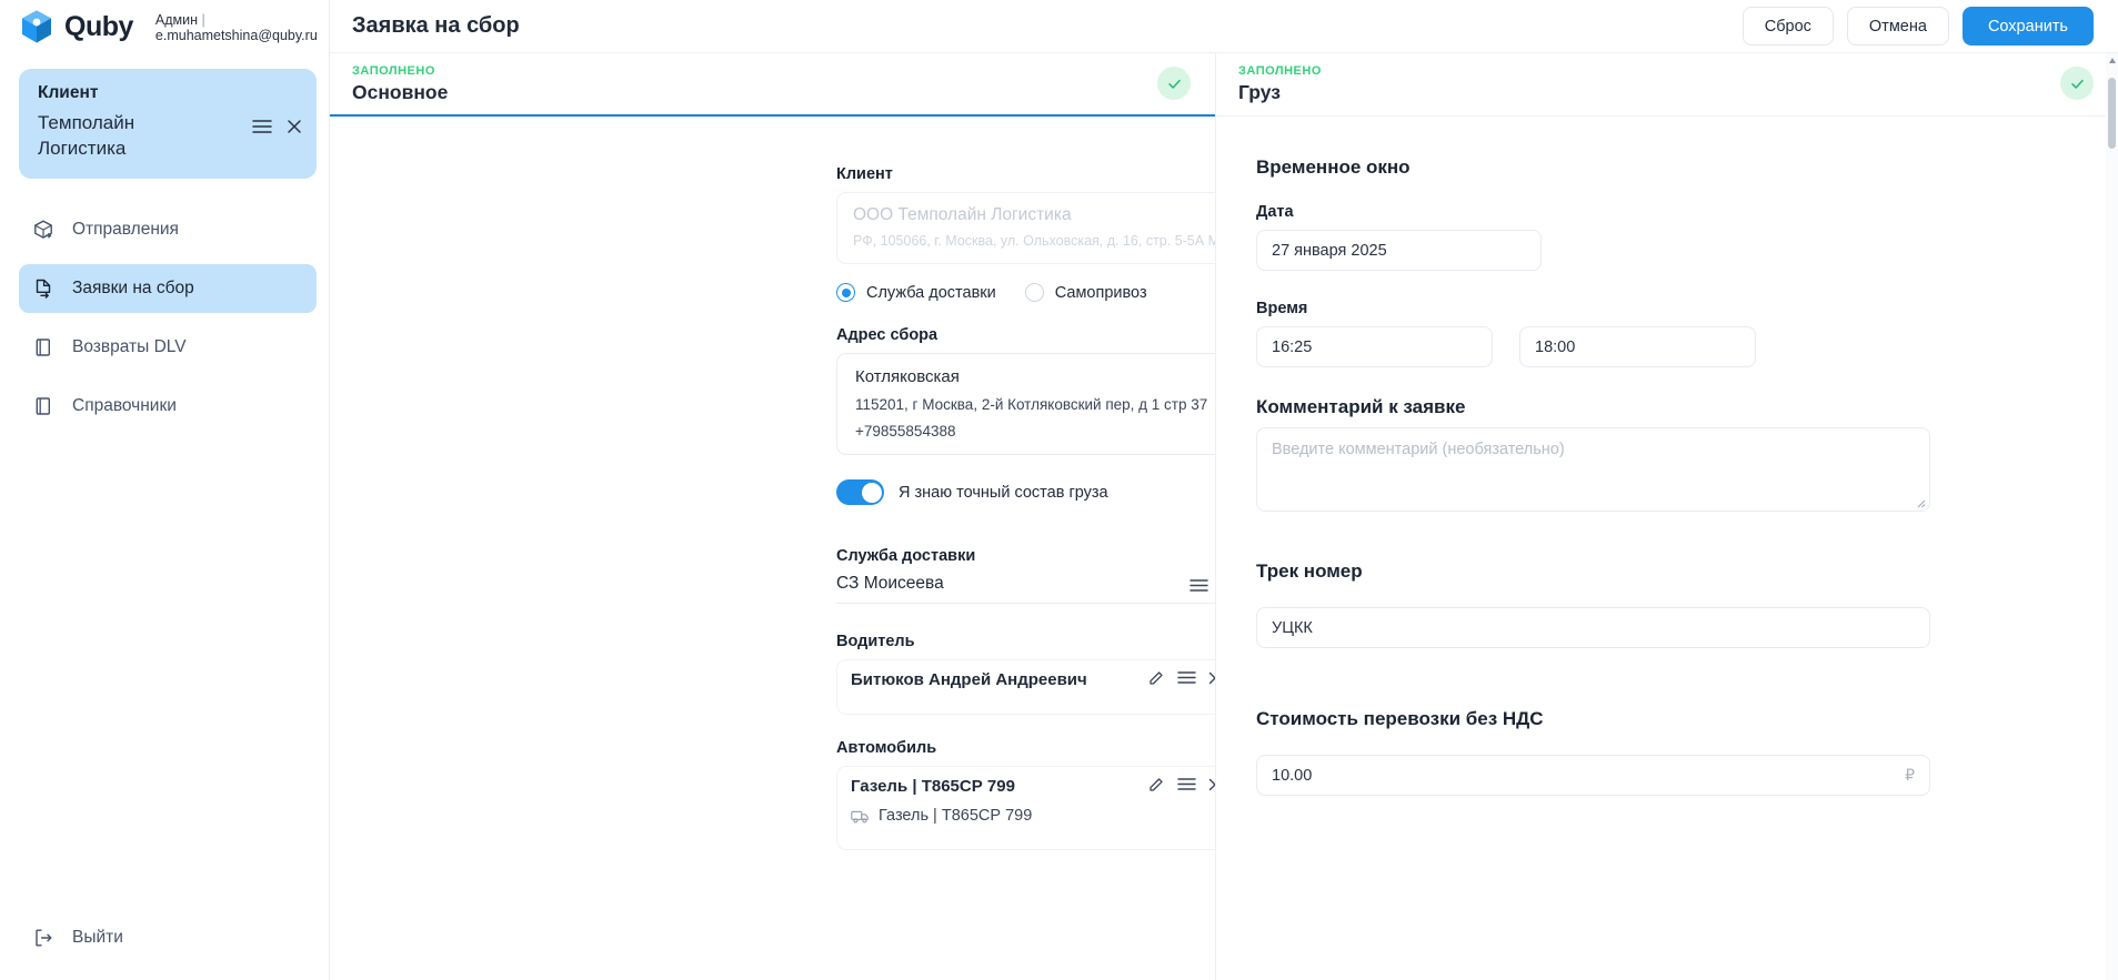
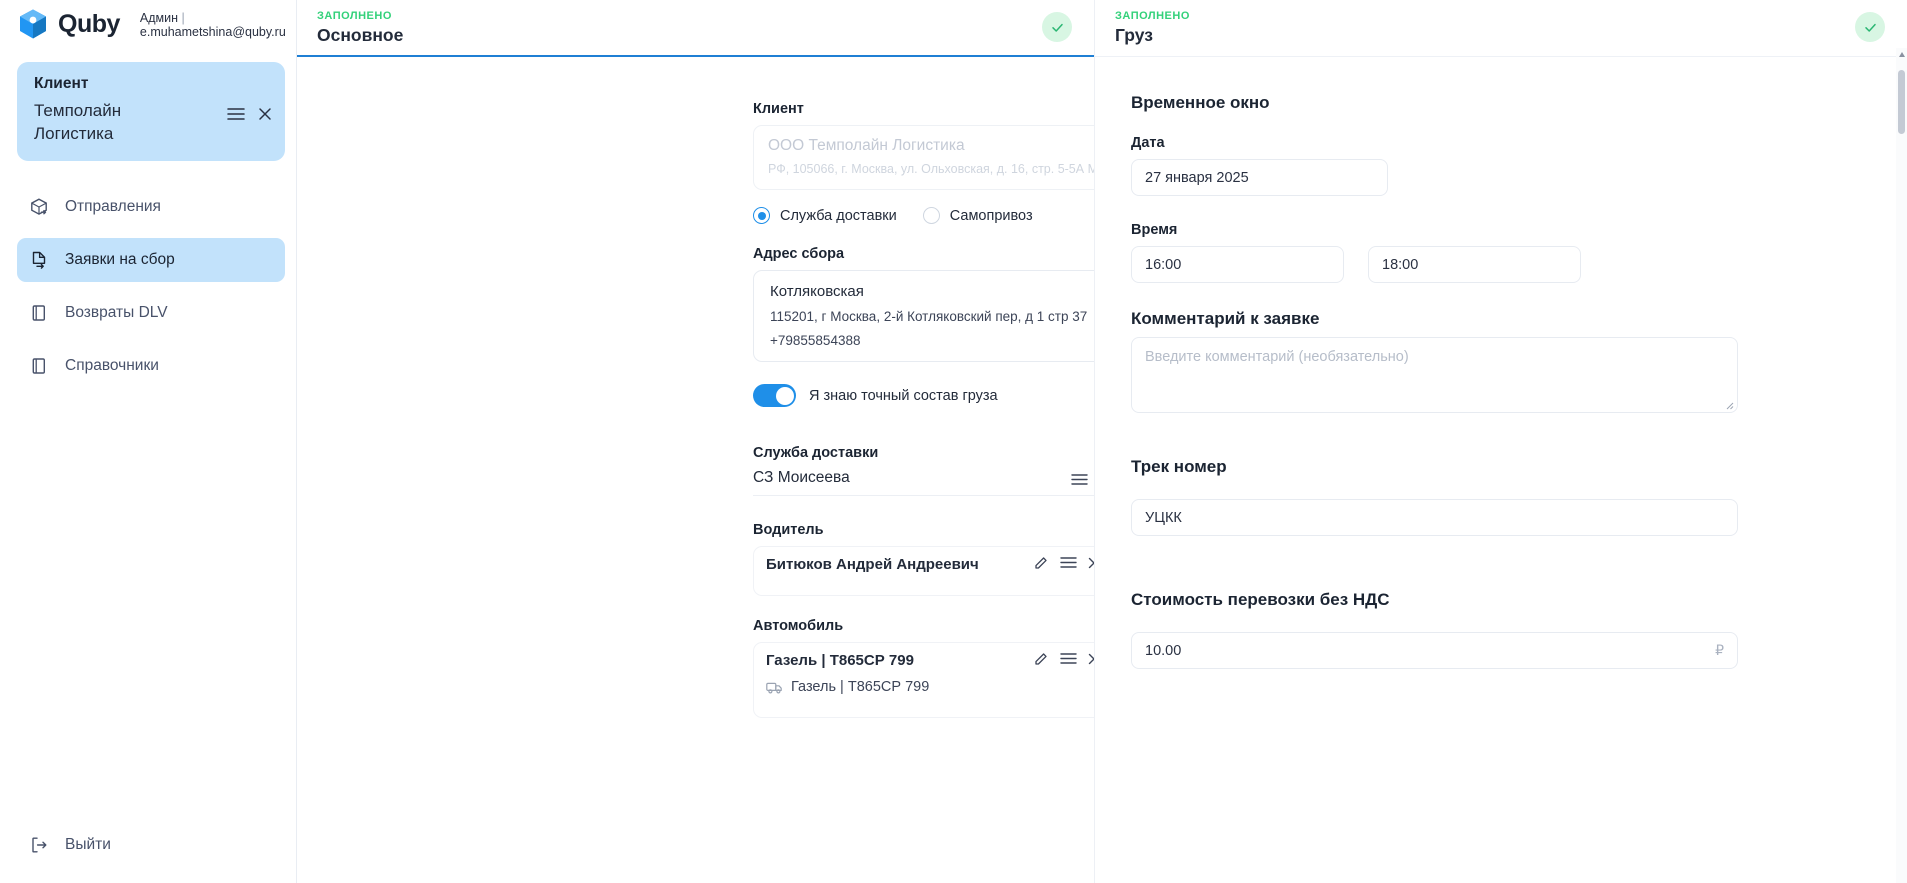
  Quby
  Админ
  e.muhametshina@quby.ru
  Клиент
  Темполайн Логистика
  Отправления
  Заявки на сбор
  Возвраты DLV
  Справочники
  Выйти
- Заявка на сбор
- Сброс
- Отмена
- Сохранить
  ЗАПОЛНЕНО
  Основное
  Клиент
  ООО Темполайн Логистика
  РФ, 105066, г. Москва, ул. Ольховская, д. 16, стр. 5-5А М
  Служба доставки
  Самопривоз
  Адрес сбора
  Котляковская
  115201, г Москва, 2-й Котляковский пер, д 1 стр 37
  +79855854388
  Я знаю точный состав груза
  Служба доставки
  СЗ Моисеева
  Водитель
  Битюков Андрей Андреевич
  Автомобиль
  Газель | Т865СР 799
  Газель | Т865СР 799
  ЗАПОЛНЕНО
  Груз
  Временное окно
  Дата
  27 января 2025
  Время
- 16:25
+ 16:00
  18:00
  Комментарий к заявке
  Введите комментарий (необязательно)
  Трек номер
  УЦКК
  Стоимость перевозки без НДС
  10.00
  ₽
